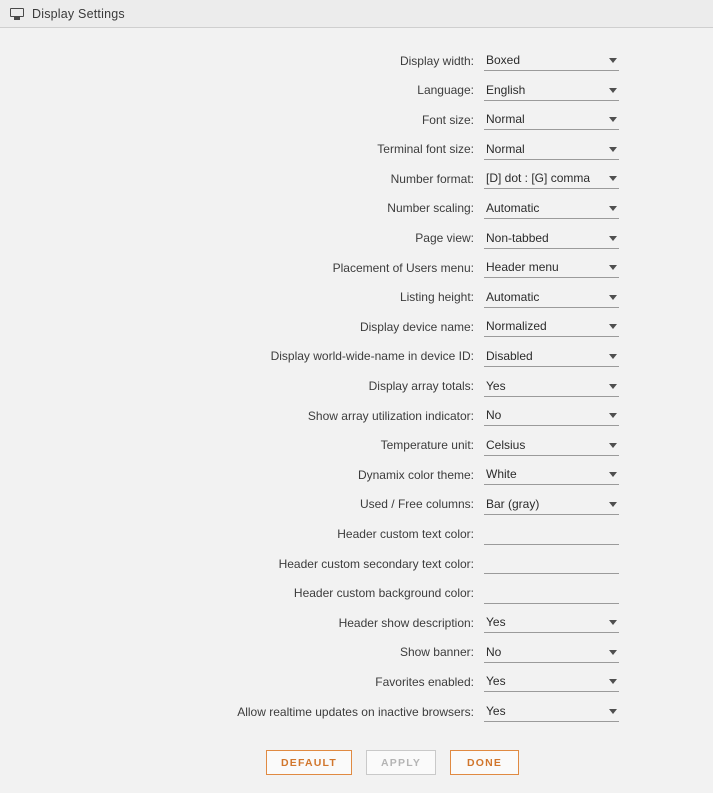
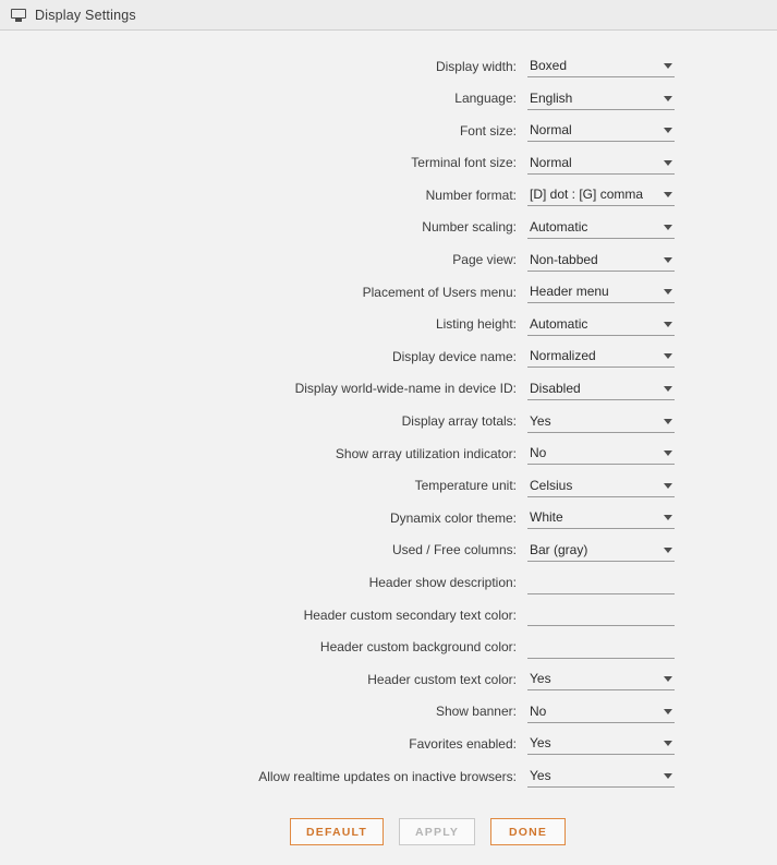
  Display Settings
  Display width:
  Boxed
  Language:
  English
  Font size:
  Normal
  Terminal font size:
  Normal
  Number format:
  [D] dot : [G] comma
  Number scaling:
  Automatic
  Page view:
  Non-tabbed
  Placement of Users menu:
  Header menu
  Listing height:
  Automatic
  Display device name:
  Normalized
  Display world-wide-name in device ID:
  Disabled
  Display array totals:
  Yes
  Show array utilization indicator:
  No
  Temperature unit:
  Celsius
  Dynamix color theme:
  White
  Used / Free columns:
  Bar (gray)
- Header custom text color:
+ Header show description:
  Header custom secondary text color:
  Header custom background color:
- Header show description:
+ Header custom text color:
  Yes
  Show banner:
  No
  Favorites enabled:
  Yes
  Allow realtime updates on inactive browsers:
  Yes
  DEFAULT
  APPLY
  DONE
